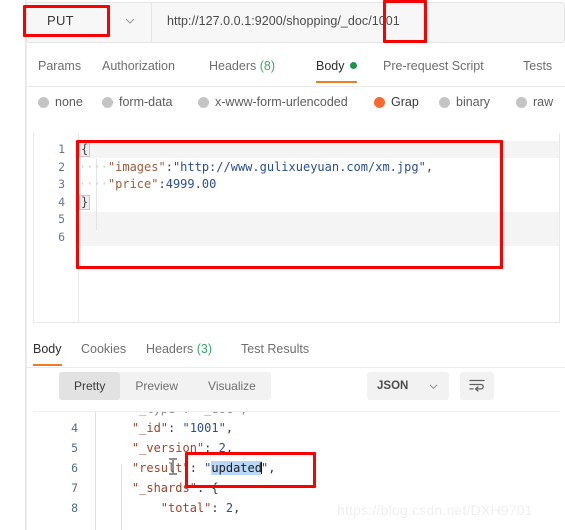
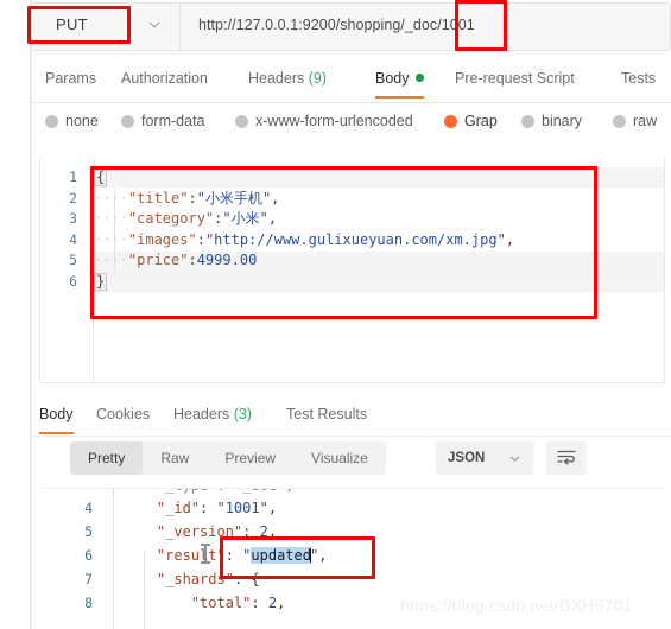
  PUT
  http://127.0.0.1:9200/shopping/_doc/1001
  Params
  Authorization
- Headers (8)
+ Headers (9)
  Body
  Pre-request Script
  Tests
  none
  form-data
  x-www-form-urlencoded
  Grap
  binary
  raw
  1
  2
  3
  4
  5
  6
  {
+ ····"title":"小米手机",
+ ····"category":"小米",
  ····"images":"http://www.gulixueyuan.com/xm.jpg",
  ····"price":4999.00
  }
  Body
  Cookies
  Headers (3)
  Test Results
  Pretty
+ Raw
  Preview
  Visualize
  JSON
  4
  5
  6
  7
  8
  "_id": "1001",
  "_version": 2,
  "result": "updated",
  "_shards": {
  "total": 2,
